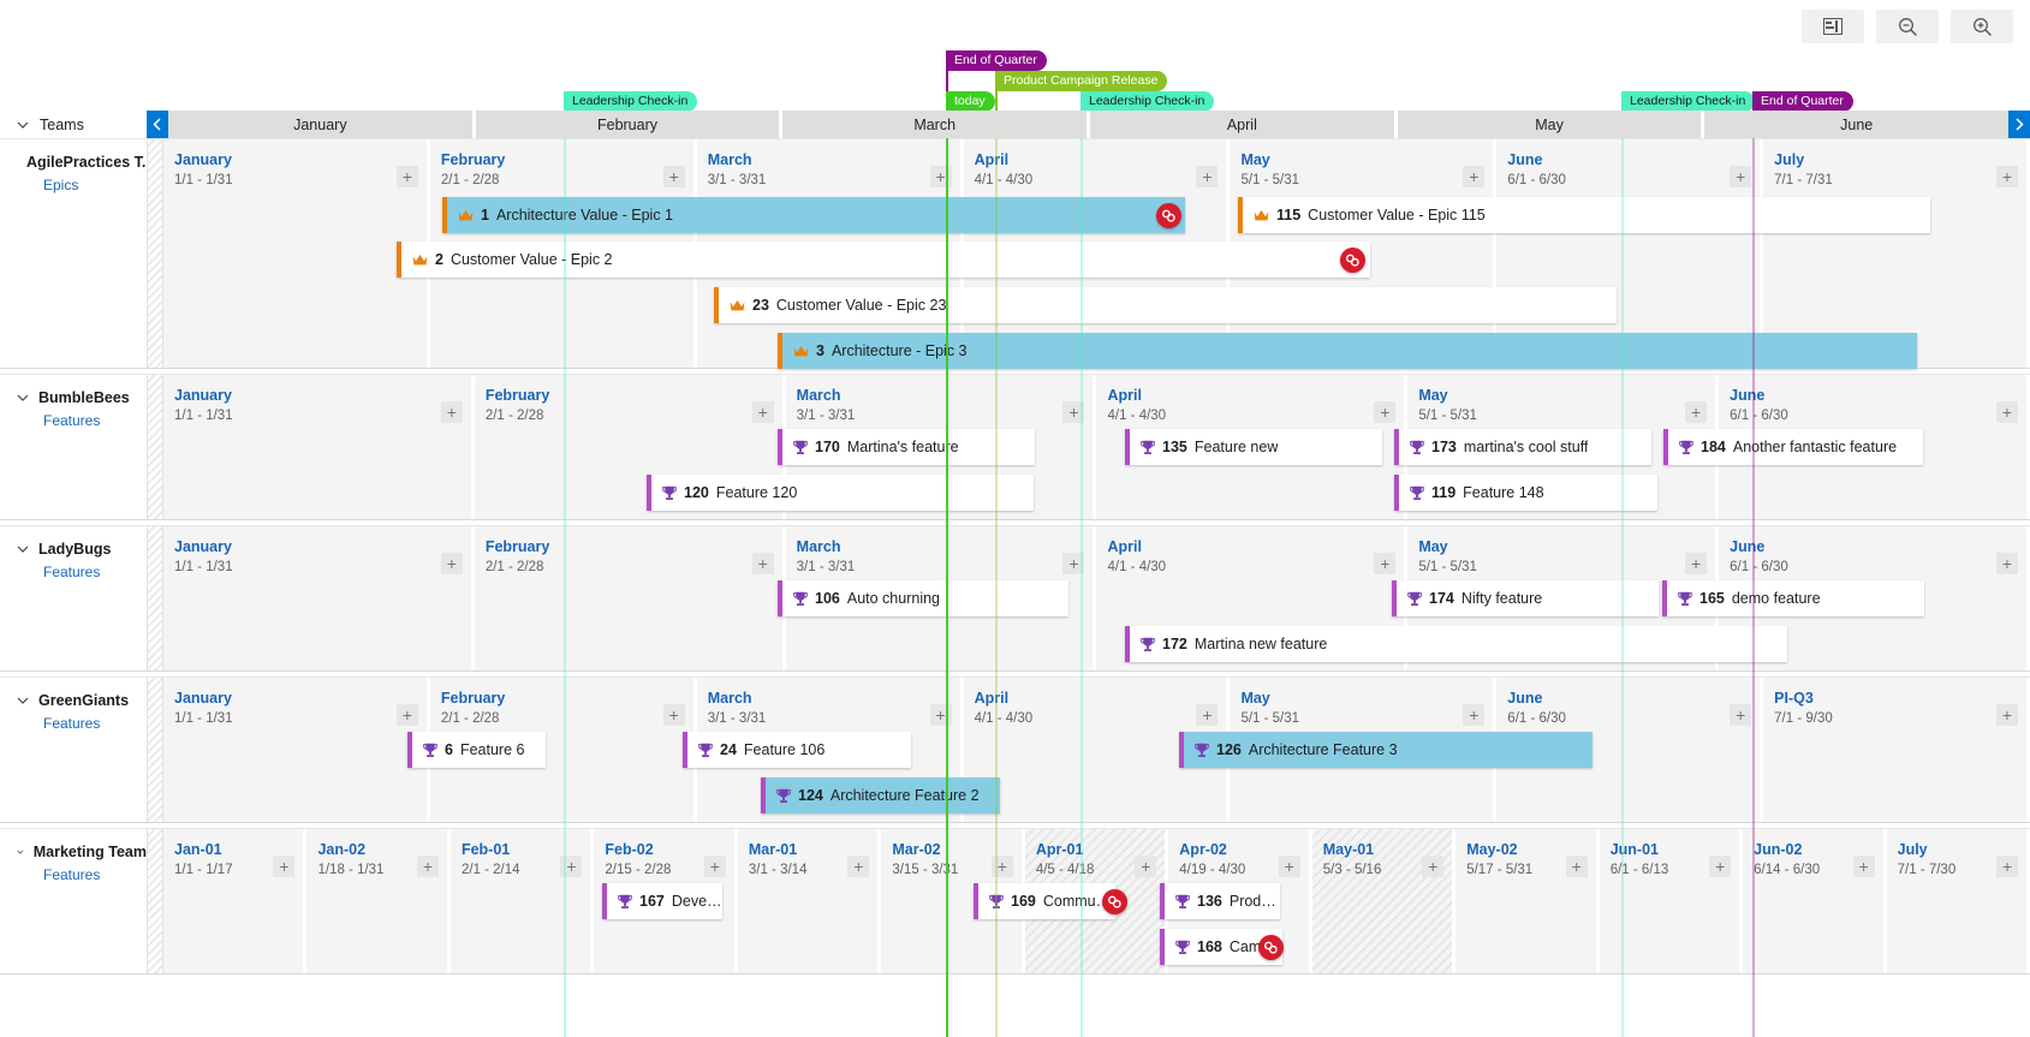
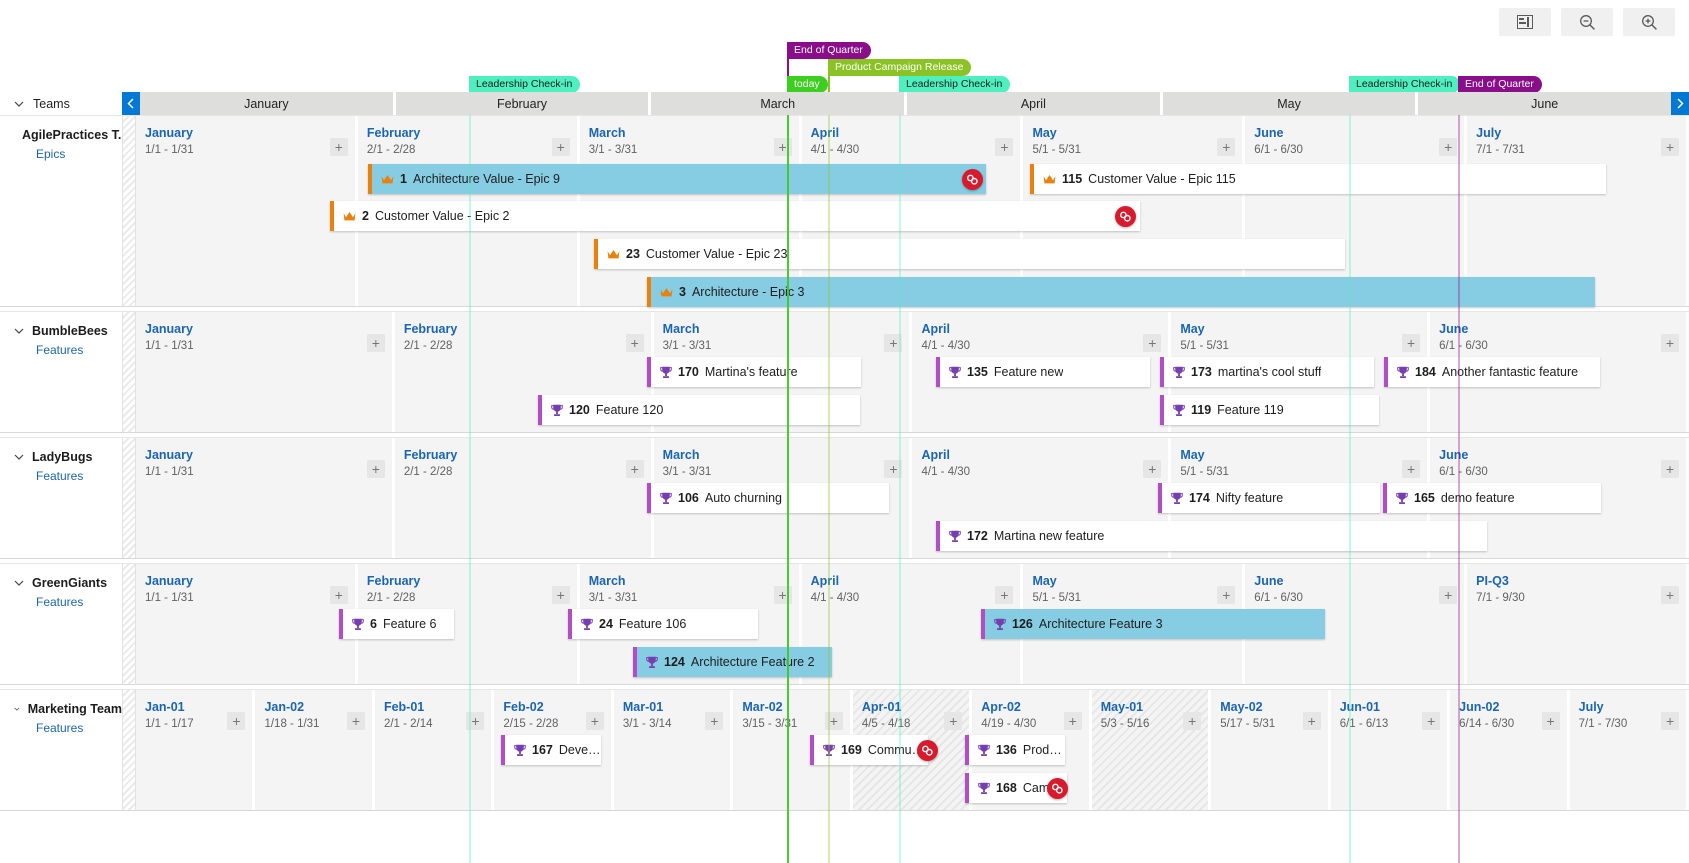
  Leadership Check-in
  End of Quarter
  today
  Product Campaign Release
  Leadership Check-in
  Leadership Check-in
  End of Quarter
  Teams
  January
  February
  March
  April
  May
  June
  AgilePractices T.
  Epics
  January
  1/1 - 1/31
  +
  February
  2/1 - 2/28
  +
  March
  3/1 - 3/31
  +
  April
  4/1 - 4/30
  +
  May
  5/1 - 5/31
  +
  June
  6/1 - 6/30
  +
  July
  7/1 - 7/31
  +
  1
- Architecture Value - Epic 1
+ Architecture Value - Epic 9
  115
  Customer Value - Epic 115
  2
  Customer Value - Epic 2
  23
  Customer Value - Epic 23
  3
  Architecture - Epc 3
  BumbleBees
  Features
  January
  1/1 - 1/31
  +
  February
  2/1 - 2/28
  +
  March
  3/1 - 3/31
  +
  April
  4/1 - 4/30
  +
  May
  5/1 - 5/31
  +
  June
  6/1 - 6/30
  +
  170
  Martina's featue
  135
  Feature new
  173
  martina's cool stuff
  184
  Another fantastic feature
  120
  Feature 120
  119
- Feature 148
+ Feature 119
  LadyBugs
  Features
  January
  1/1 - 1/31
  +
  February
  2/1 - 2/28
  +
  March
  3/1 - 3/31
  +
  April
  4/1 - 4/30
  +
  May
  5/1 - 5/31
  +
  June
  6/1 - 6/30
  +
  106
  Auto churning
  174
  Nifty feature
  165
  demo feature
  172
  Martina new feature
  GreenGiants
  Features
  January
  1/1 - 1/31
  +
  February
  2/1 - 2/28
  +
  March
  3/1 - 3/31
  +
  April
  4/1 - 4/30
  +
  May
  5/1 - 5/31
  +
  June
  6/1 - 6/30
  +
  PI-Q3
  7/1 - 9/30
  +
  6
  Feature 6
  24
  Feature 106
  126
  Architecture Feature 3
  124
  Architecture Feature 2
  Marketing Team
  Features
  Jan-01
  1/1 - 1/17
  +
  Jan-02
  1/18 - 1/31
  +
  Feb-01
  2/1 - 2/14
  +
  Feb-02
  2/15 - 2/28
  +
  Mar-01
  3/1 - 3/14
  +
  Mar-02
  3/15 - 3/1
  +
  Apr-01
  4/5 - 4/18
  +
  Apr-02
  4/19 - 4/30
  +
  May-01
  5/3 - 5/16
  +
  May-02
  5/17 - 5/31
  +
  Jun-01
  6/1 - 6/13
  +
  Jun-02
  6/14 - 6/30
  +
  July
  7/1 - 7/30
  +
  167
  Develo.
  169
  136
  Produc.
  168
